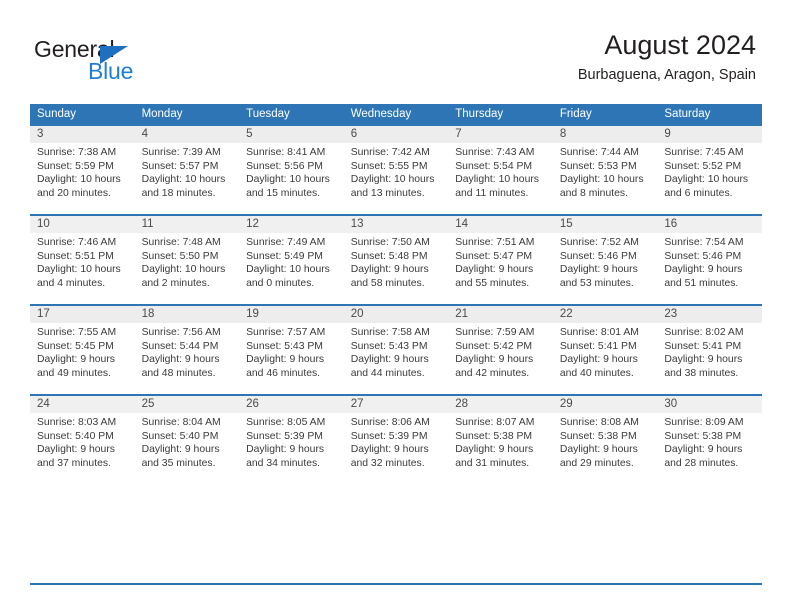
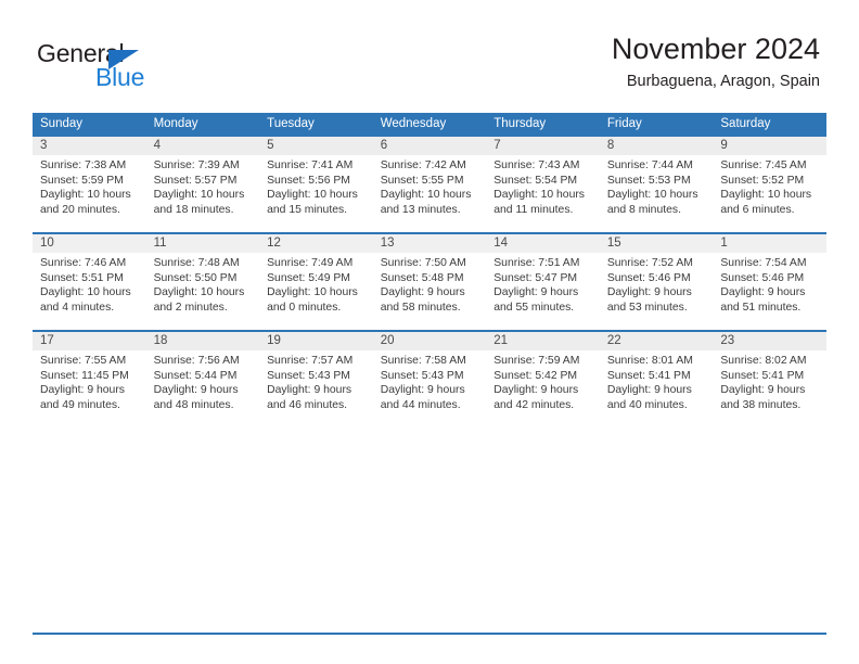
  General
  Blue
- August 2024
+ November 2024
  Burbaguena, Aragon, Spain
  Sunday	Monday	Tuesday	Wednesday	Thursday	Friday	Saturday
- 3Sunrise: 7:38 AMSunset: 5:59 PMDaylight: 10 hoursand 20 minutes.	4Sunrise: 7:39 AMSunset: 5:57 PMDaylight: 10 hoursand 18 minutes.	5Sunrise: 8:41 AMSunset: 5:56 PMDaylight: 10 hoursand 15 minutes.	6Sunrise: 7:42 AMSunset: 5:55 PMDaylight: 10 hoursand 13 minutes.	7Sunrise: 7:43 AMSunset: 5:54 PMDaylight: 10 hoursand 11 minutes.	8Sunrise: 7:44 AMSunset: 5:53 PMDaylight: 10 hoursand 8 minutes.	9Sunrise: 7:45 AMSunset: 5:52 PMDaylight: 10 hoursand 6 minutes.
+ 3Sunrise: 7:38 AMSunset: 5:59 PMDaylight: 10 hoursand 20 minutes.	4Sunrise: 7:39 AMSunset: 5:57 PMDaylight: 10 hoursand 18 minutes.	5Sunrise: 7:41 AMSunset: 5:56 PMDaylight: 10 hoursand 15 minutes.	6Sunrise: 7:42 AMSunset: 5:55 PMDaylight: 10 hoursand 13 minutes.	7Sunrise: 7:43 AMSunset: 5:54 PMDaylight: 10 hoursand 11 minutes.	8Sunrise: 7:44 AMSunset: 5:53 PMDaylight: 10 hoursand 8 minutes.	9Sunrise: 7:45 AMSunset: 5:52 PMDaylight: 10 hoursand 6 minutes.
- 10Sunrise: 7:46 AMSunset: 5:51 PMDaylight: 10 hoursand 4 minutes.	11Sunrise: 7:48 AMSunset: 5:50 PMDaylight: 10 hoursand 2 minutes.	12Sunrise: 7:49 AMSunset: 5:49 PMDaylight: 10 hoursand 0 minutes.	13Sunrise: 7:50 AMSunset: 5:48 PMDaylight: 9 hoursand 58 minutes.	14Sunrise: 7:51 AMSunset: 5:47 PMDaylight: 9 hoursand 55 minutes.	15Sunrise: 7:52 AMSunset: 5:46 PMDaylight: 9 hoursand 53 minutes.	16Sunrise: 7:54 AMSunset: 5:46 PMDaylight: 9 hoursand 51 minutes.
+ 10Sunrise: 7:46 AMSunset: 5:51 PMDaylight: 10 hoursand 4 minutes.	11Sunrise: 7:48 AMSunset: 5:50 PMDaylight: 10 hoursand 2 minutes.	12Sunrise: 7:49 AMSunset: 5:49 PMDaylight: 10 hoursand 0 minutes.	13Sunrise: 7:50 AMSunset: 5:48 PMDaylight: 9 hoursand 58 minutes.	14Sunrise: 7:51 AMSunset: 5:47 PMDaylight: 9 hoursand 55 minutes.	15Sunrise: 7:52 AMSunset: 5:46 PMDaylight: 9 hoursand 53 minutes.	1Sunrise: 7:54 AMSunset: 5:46 PMDaylight: 9 hoursand 51 minutes.
- 17Sunrise: 7:55 AMSunset: 5:45 PMDaylight: 9 hoursand 49 minutes.	18Sunrise: 7:56 AMSunset: 5:44 PMDaylight: 9 hoursand 48 minutes.	19Sunrise: 7:57 AMSunset: 5:43 PMDaylight: 9 hoursand 46 minutes.	20Sunrise: 7:58 AMSunset: 5:43 PMDaylight: 9 hoursand 44 minutes.	21Sunrise: 7:59 AMSunset: 5:42 PMDaylight: 9 hoursand 42 minutes.	22Sunrise: 8:01 AMSunset: 5:41 PMDaylight: 9 hoursand 40 minutes.	23Sunrise: 8:02 AMSunset: 5:41 PMDaylight: 9 hoursand 38 minutes.
+ 17Sunrise: 7:55 AMSunset: 11:45 PMDaylight: 9 hoursand 49 minutes.	18Sunrise: 7:56 AMSunset: 5:44 PMDaylight: 9 hoursand 48 minutes.	19Sunrise: 7:57 AMSunset: 5:43 PMDaylight: 9 hoursand 46 minutes.	20Sunrise: 7:58 AMSunset: 5:43 PMDaylight: 9 hoursand 44 minutes.	21Sunrise: 7:59 AMSunset: 5:42 PMDaylight: 9 hoursand 42 minutes.	22Sunrise: 8:01 AMSunset: 5:41 PMDaylight: 9 hoursand 40 minutes.	23Sunrise: 8:02 AMSunset: 5:41 PMDaylight: 9 hoursand 38 minutes.
- 24Sunrise: 8:03 AMSunset: 5:40 PMDaylight: 9 hoursand 37 minutes.	25Sunrise: 8:04 AMSunset: 5:40 PMDaylight: 9 hoursand 35 minutes.	26Sunrise: 8:05 AMSunset: 5:39 PMDaylight: 9 hoursand 34 minutes.	27Sunrise: 8:06 AMSunset: 5:39 PMDaylight: 9 hoursand 32 minutes.	28Sunrise: 8:07 AMSunset: 5:38 PMDaylight: 9 hoursand 31 minutes.	29Sunrise: 8:08 AMSunset: 5:38 PMDaylight: 9 hoursand 29 minutes.	30Sunrise: 8:09 AMSunset: 5:38 PMDaylight: 9 hoursand 28 minutes.
